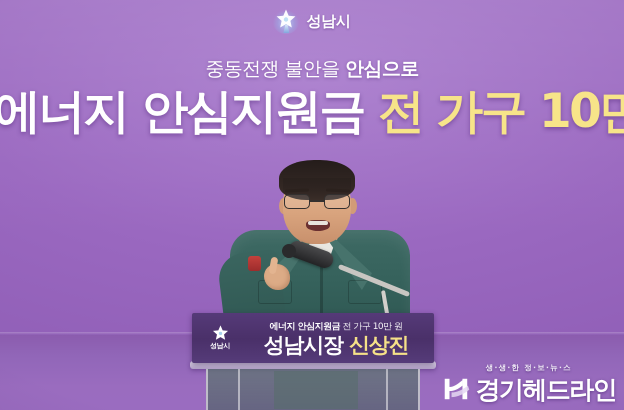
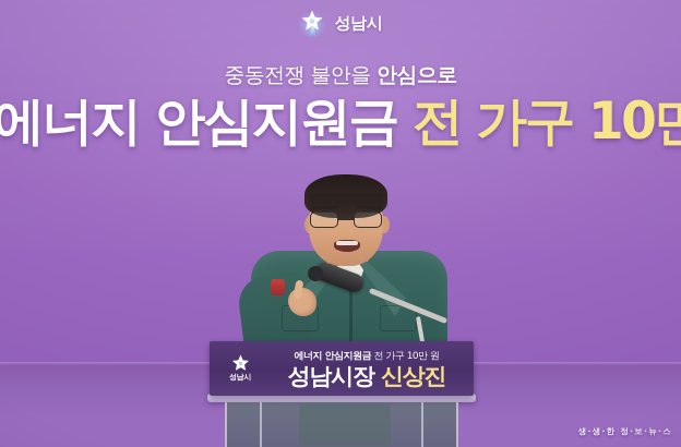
  생·생·한 정·보·뉴·스
- 경기헤드라인
